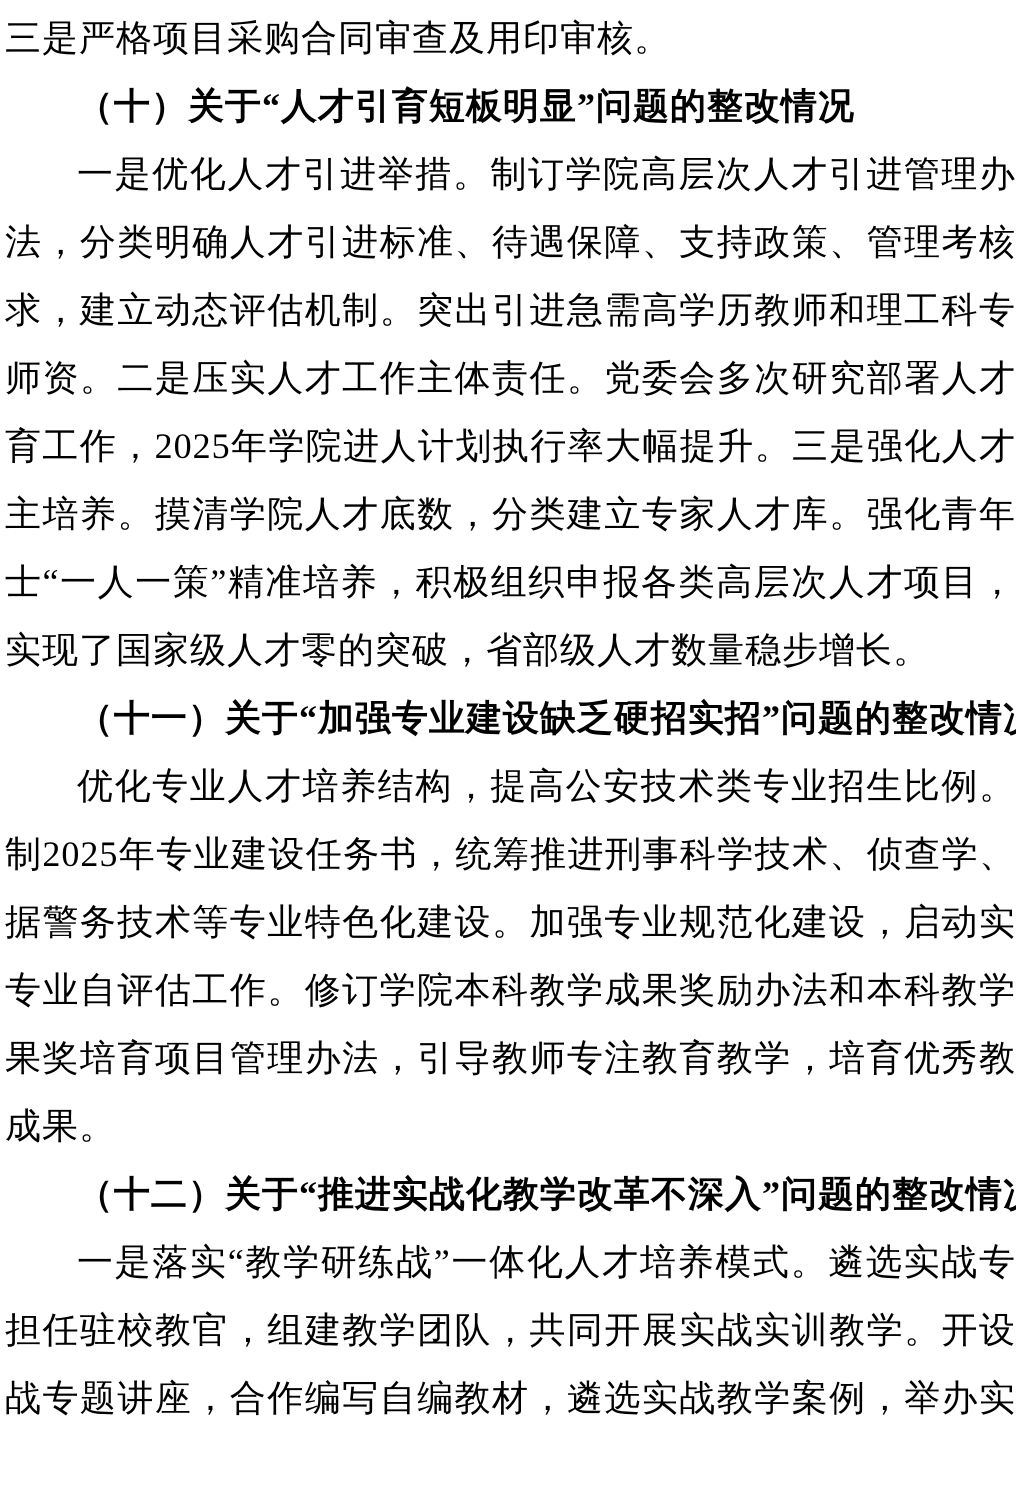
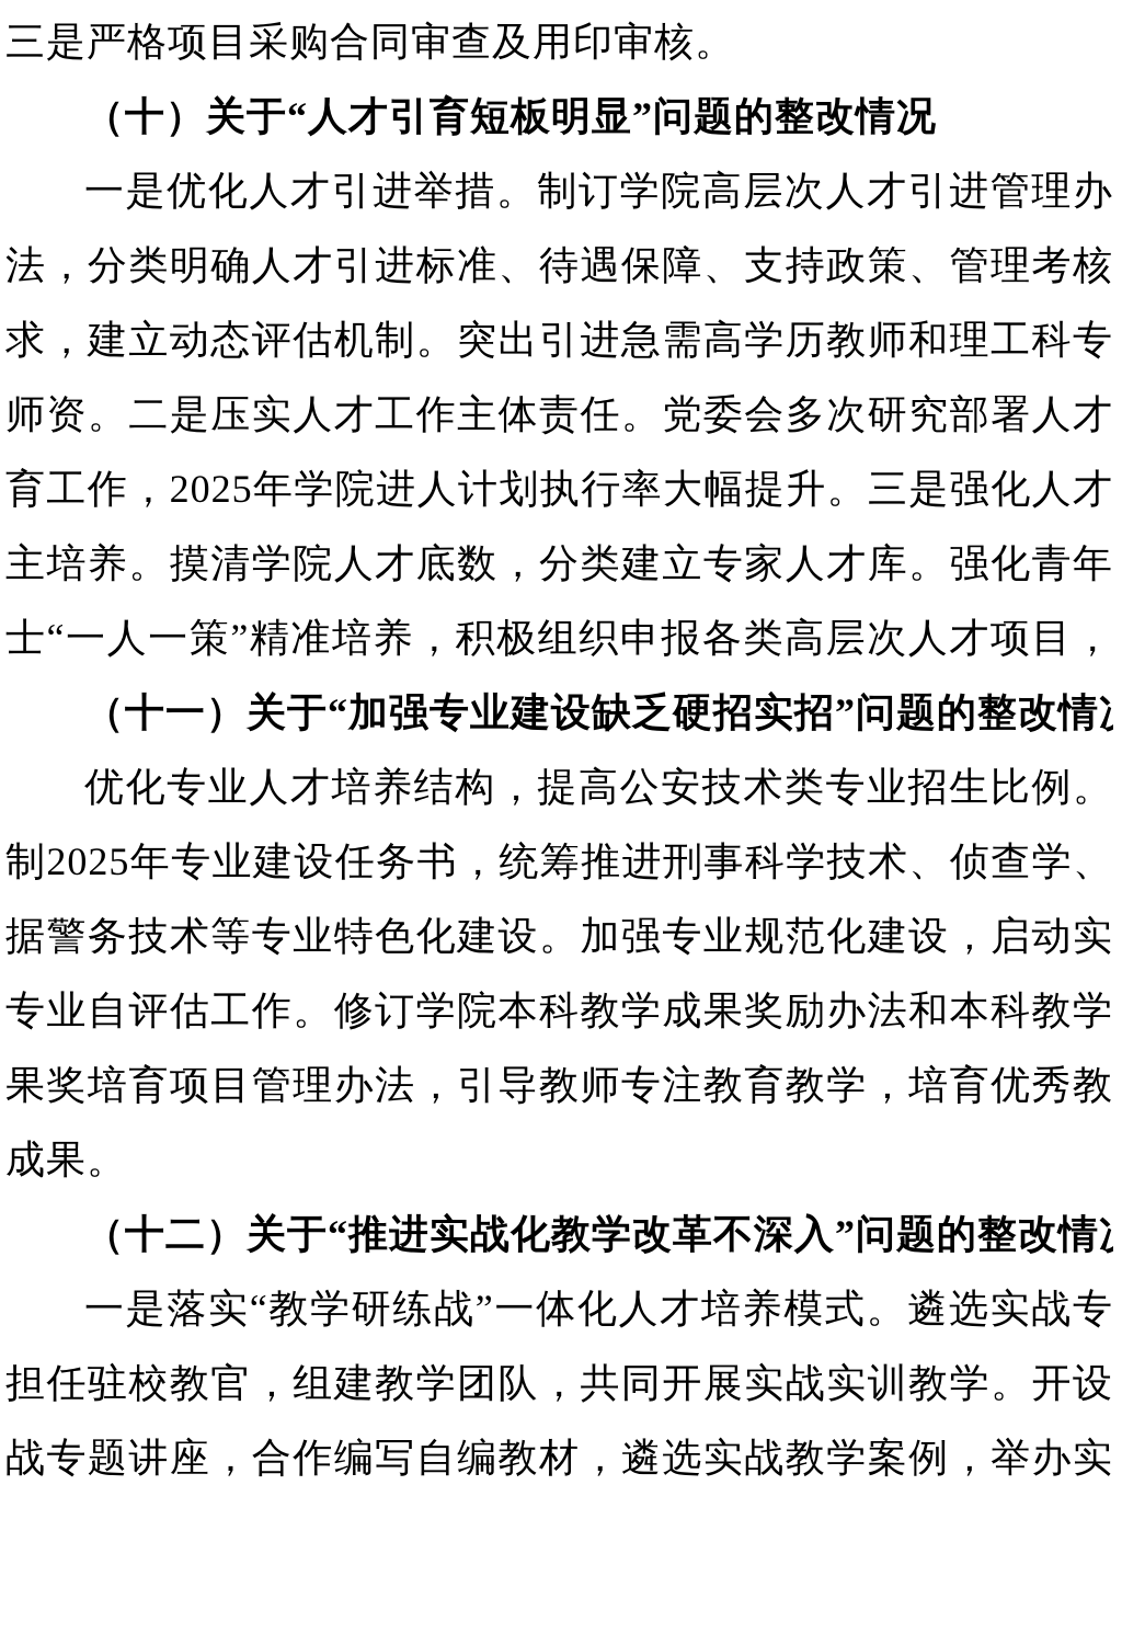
  三是严格项目采购合同审查及用印审核。
  （十）关于“人才引育短板明显”问题的整改情况
  一是优化人才引进举措。制订学院高层次人才引进管理办
  法，分类明确人才引进标准、待遇保障、支持政策、管理考核
  求，建立动态评估机制。突出引进急需高学历教师和理工科专
  师资。二是压实人才工作主体责任。党委会多次研究部署人才
  育工作，2025年学院进人计划执行率大幅提升。三是强化人才
  主培养。摸清学院人才底数，分类建立专家人才库。强化青年
  士“一人一策”精准培养，积极组织申报各类高层次人才项目，
- 实现了国家级人才零的突破，省部级人才数量稳步增长。
  （十一）关于“加强专业建设缺乏硬招实招”问题的整改情
  优化专业人才培养结构，提高公安技术类专业招生比例。
  制2025年专业建设任务书，统筹推进刑事科学技术、侦查学、
  据警务技术等专业特色化建设。加强专业规范化建设，启动实
  专业自评估工作。修订学院本科教学成果奖励办法和本科教学
  果奖培育项目管理办法，引导教师专注教育教学，培育优秀教
  成果。
  （十二）关于“推进实战化教学改革不深入”问题的整改情
  一是落实“教学研练战”一体化人才培养模式。遴选实战专
  担任驻校教官，组建教学团队，共同开展实战实训教学。开设
  战专题讲座，合作编写自编教材，遴选实战教学案例，举办实
